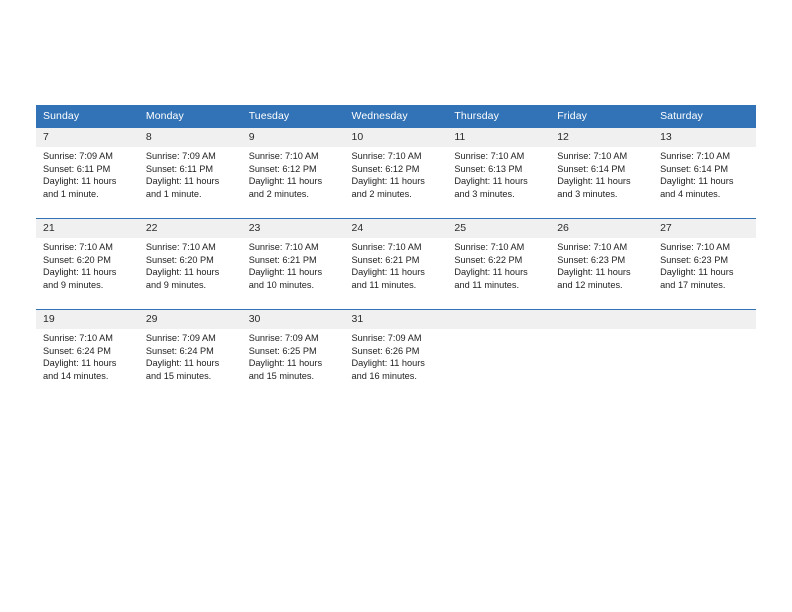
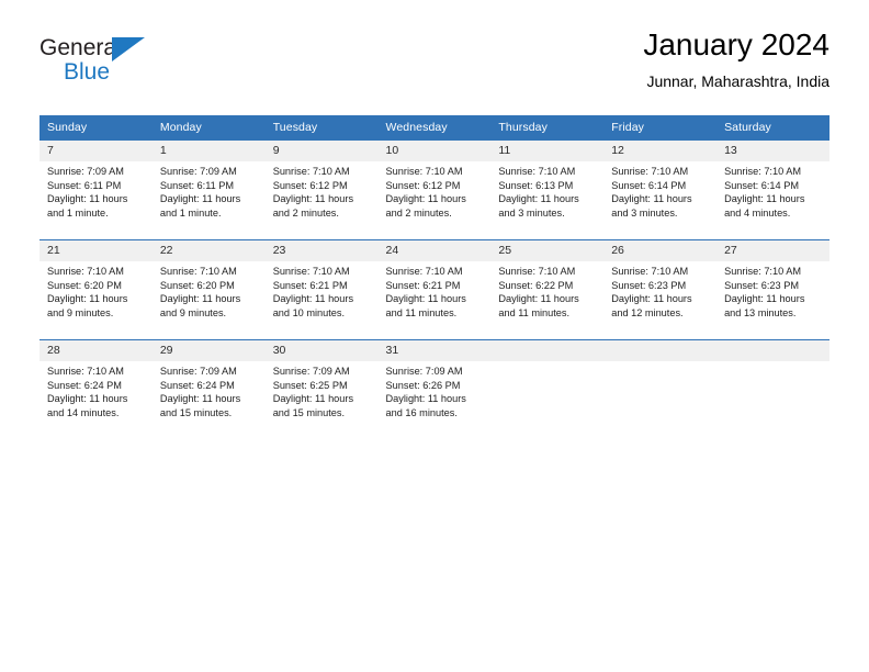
+ General
+ Blue
+ January 2024
+ Junnar, Maharashtra, India
  Sunday	Monday	Tuesday	Wednesday	Thursday	Friday	Saturday
- 7Sunrise: 7:09 AMSunset: 6:11 PMDaylight: 11 hoursand 1 minute.	8Sunrise: 7:09 AMSunset: 6:11 PMDaylight: 11 hoursand 1 minute.	9Sunrise: 7:10 AMSunset: 6:12 PMDaylight: 11 hoursand 2 minutes.	10Sunrise: 7:10 AMSunset: 6:12 PMDaylight: 11 hoursand 2 minutes.	11Sunrise: 7:10 AMSunset: 6:13 PMDaylight: 11 hoursand 3 minutes.	12Sunrise: 7:10 AMSunset: 6:14 PMDaylight: 11 hoursand 3 minutes.	13Sunrise: 7:10 AMSunset: 6:14 PMDaylight: 11 hoursand 4 minutes.
+ 7Sunrise: 7:09 AMSunset: 6:11 PMDaylight: 11 hoursand 1 minute.	1Sunrise: 7:09 AMSunset: 6:11 PMDaylight: 11 hoursand 1 minute.	9Sunrise: 7:10 AMSunset: 6:12 PMDaylight: 11 hoursand 2 minutes.	10Sunrise: 7:10 AMSunset: 6:12 PMDaylight: 11 hoursand 2 minutes.	11Sunrise: 7:10 AMSunset: 6:13 PMDaylight: 11 hoursand 3 minutes.	12Sunrise: 7:10 AMSunset: 6:14 PMDaylight: 11 hoursand 3 minutes.	13Sunrise: 7:10 AMSunset: 6:14 PMDaylight: 11 hoursand 4 minutes.
- 21Sunrise: 7:10 AMSunset: 6:20 PMDaylight: 11 hoursand 9 minutes.	22Sunrise: 7:10 AMSunset: 6:20 PMDaylight: 11 hoursand 9 minutes.	23Sunrise: 7:10 AMSunset: 6:21 PMDaylight: 11 hoursand 10 minutes.	24Sunrise: 7:10 AMSunset: 6:21 PMDaylight: 11 hoursand 11 minutes.	25Sunrise: 7:10 AMSunset: 6:22 PMDaylight: 11 hoursand 11 minutes.	26Sunrise: 7:10 AMSunset: 6:23 PMDaylight: 11 hoursand 12 minutes.	27Sunrise: 7:10 AMSunset: 6:23 PMDaylight: 11 hoursand 17 minutes.
+ 21Sunrise: 7:10 AMSunset: 6:20 PMDaylight: 11 hoursand 9 minutes.	22Sunrise: 7:10 AMSunset: 6:20 PMDaylight: 11 hoursand 9 minutes.	23Sunrise: 7:10 AMSunset: 6:21 PMDaylight: 11 hoursand 10 minutes.	24Sunrise: 7:10 AMSunset: 6:21 PMDaylight: 11 hoursand 11 minutes.	25Sunrise: 7:10 AMSunset: 6:22 PMDaylight: 11 hoursand 11 minutes.	26Sunrise: 7:10 AMSunset: 6:23 PMDaylight: 11 hoursand 12 minutes.	27Sunrise: 7:10 AMSunset: 6:23 PMDaylight: 11 hoursand 13 minutes.
- 19Sunrise: 7:10 AMSunset: 6:24 PMDaylight: 11 hoursand 14 minutes.	29Sunrise: 7:09 AMSunset: 6:24 PMDaylight: 11 hoursand 15 minutes.	30Sunrise: 7:09 AMSunset: 6:25 PMDaylight: 11 hoursand 15 minutes.	31Sunrise: 7:09 AMSunset: 6:26 PMDaylight: 11 hoursand 16 minutes.
+ 28Sunrise: 7:10 AMSunset: 6:24 PMDaylight: 11 hoursand 14 minutes.	29Sunrise: 7:09 AMSunset: 6:24 PMDaylight: 11 hoursand 15 minutes.	30Sunrise: 7:09 AMSunset: 6:25 PMDaylight: 11 hoursand 15 minutes.	31Sunrise: 7:09 AMSunset: 6:26 PMDaylight: 11 hoursand 16 minutes.
